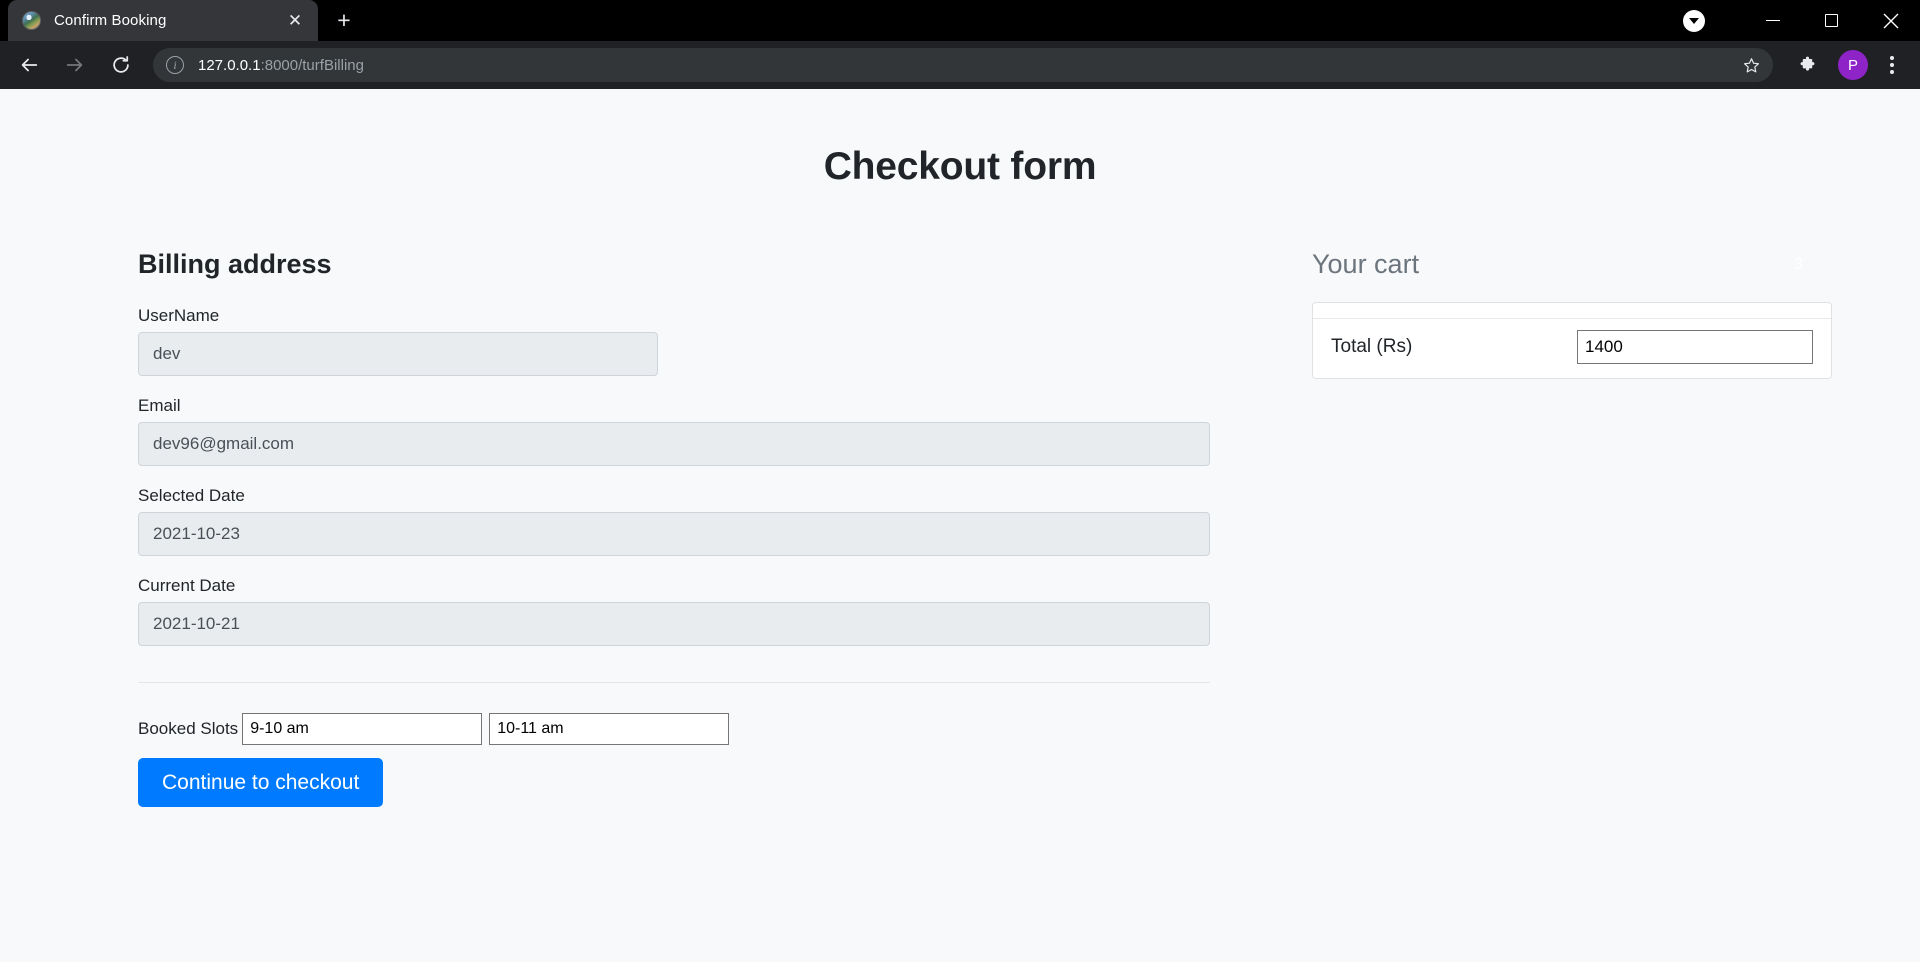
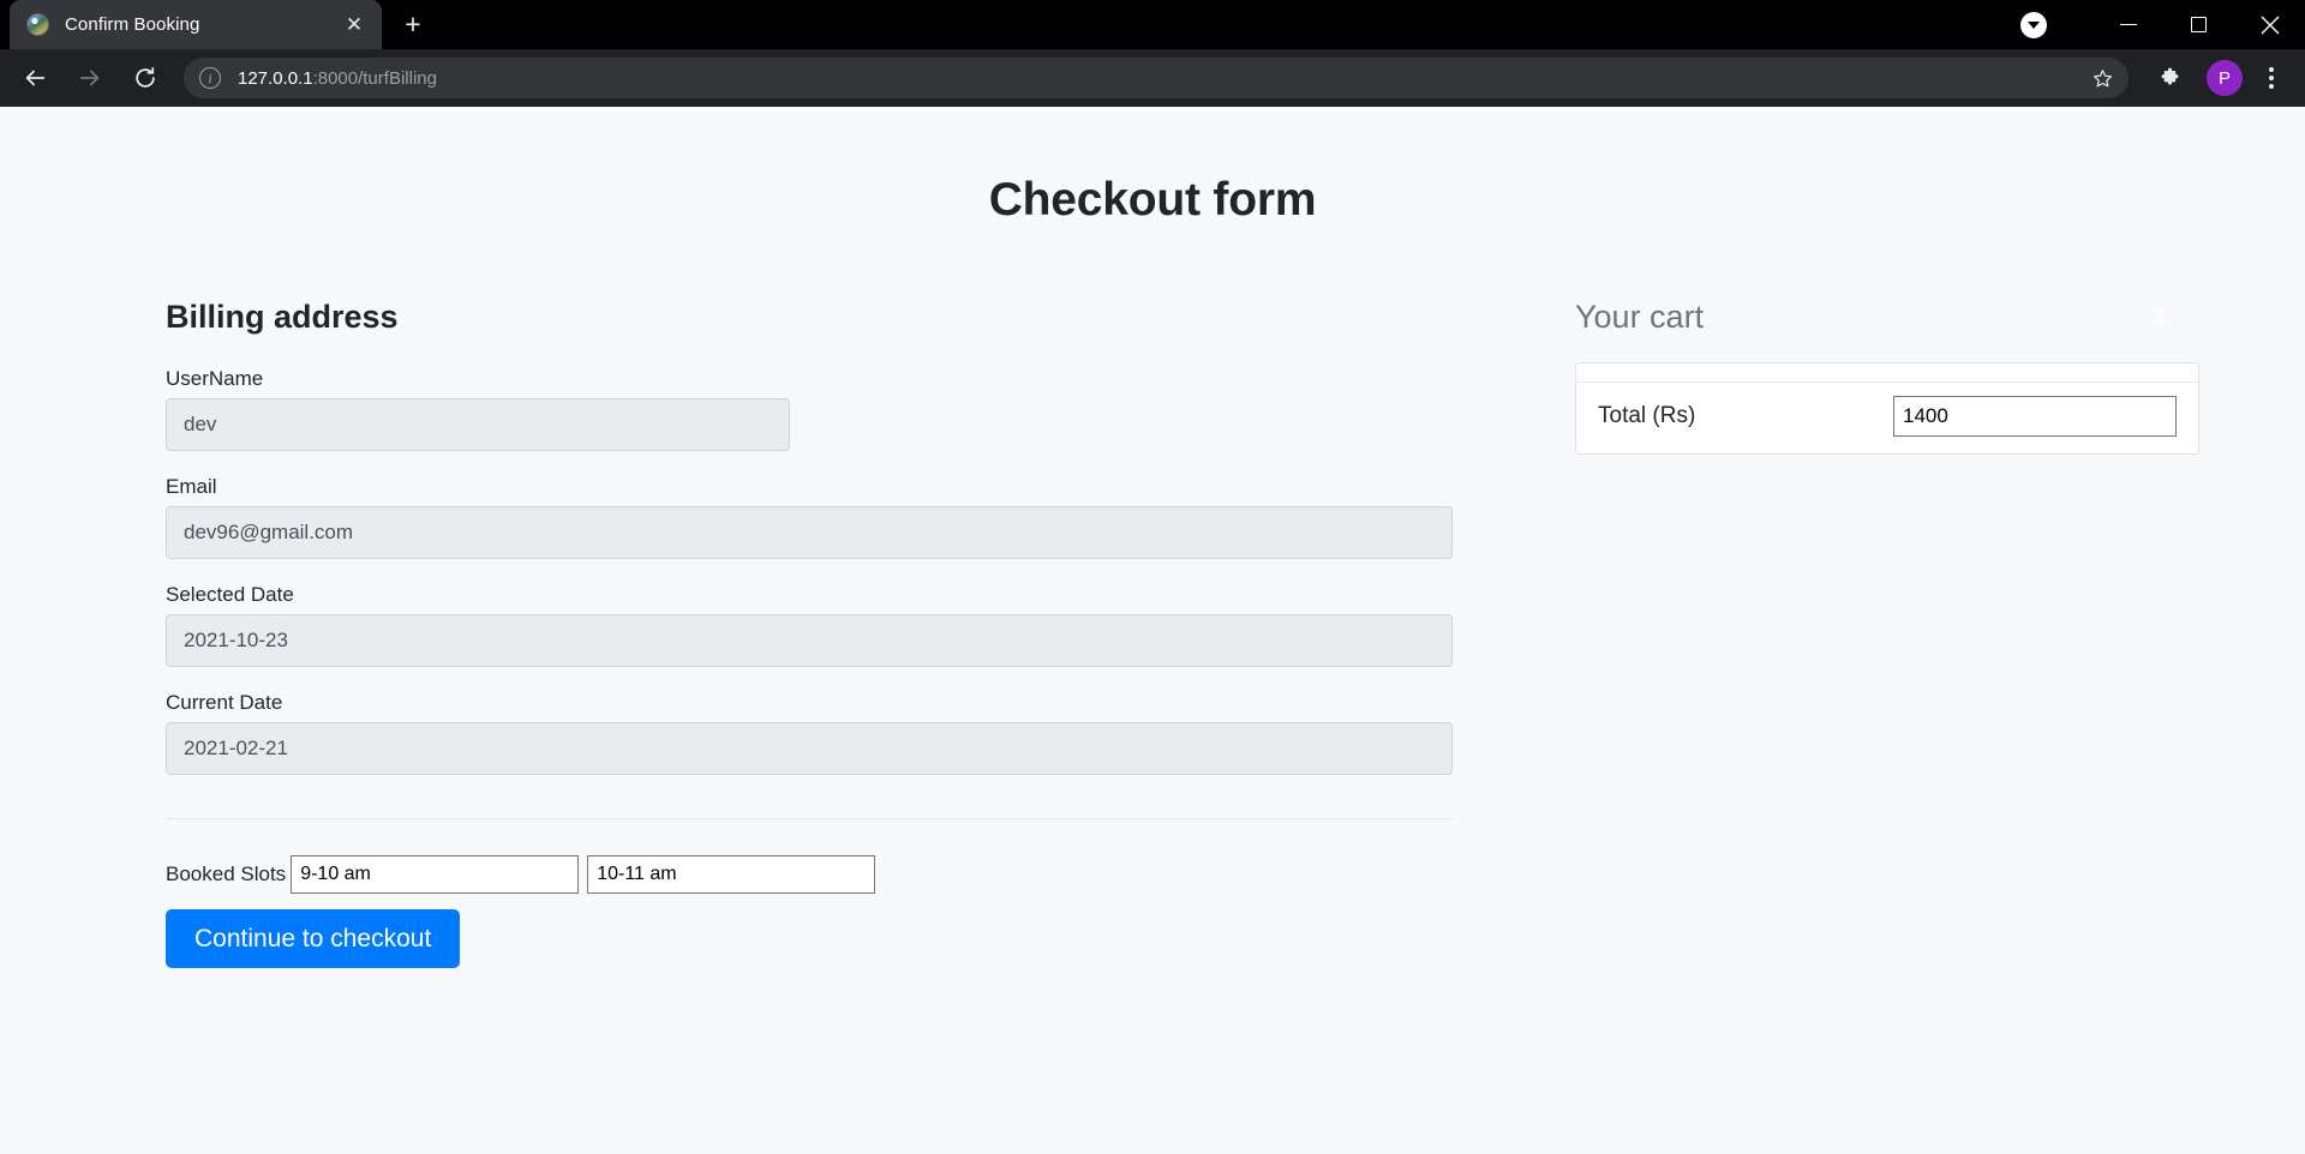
  Confirm Booking
  ✕
  +
  i
  127.0.0.1:8000/turfBilling
  P
  Checkout form
  Billing address
  UserName
  dev
  Email
  dev96@gmail.com
  Selected Date
  2021-10-23
  Current Date
- 2021-10-21
+ 2021-02-21
  Booked Slots
  9-10 am
  10-11 am
  Continue to checkout
  Your cart
  Total (Rs)
  1400
